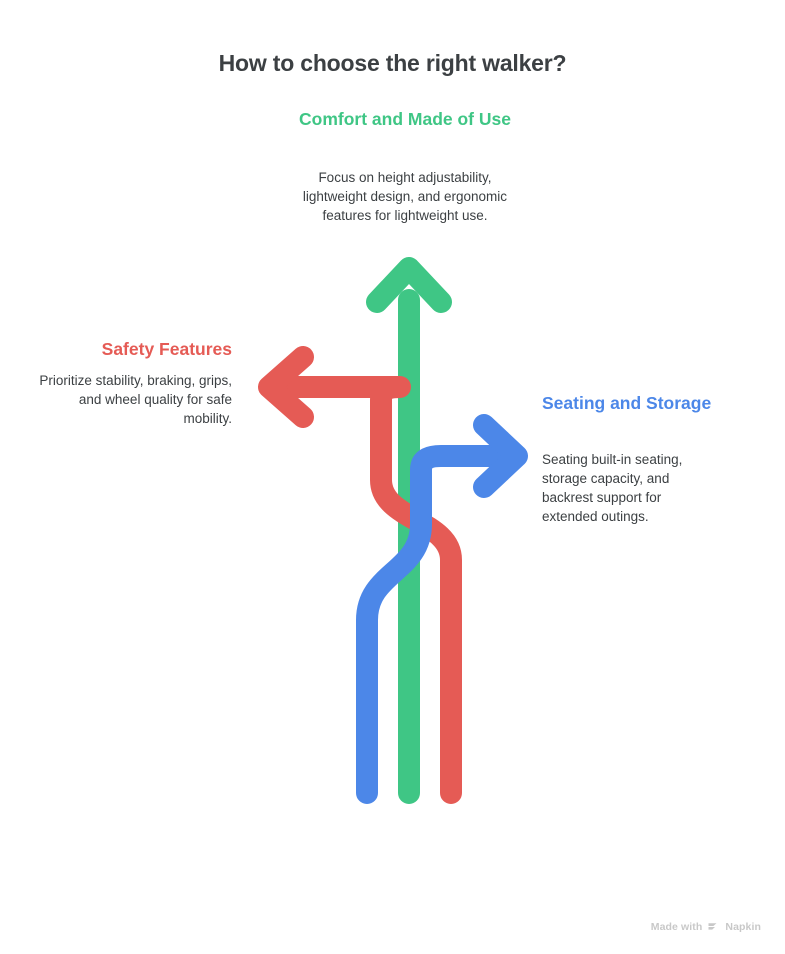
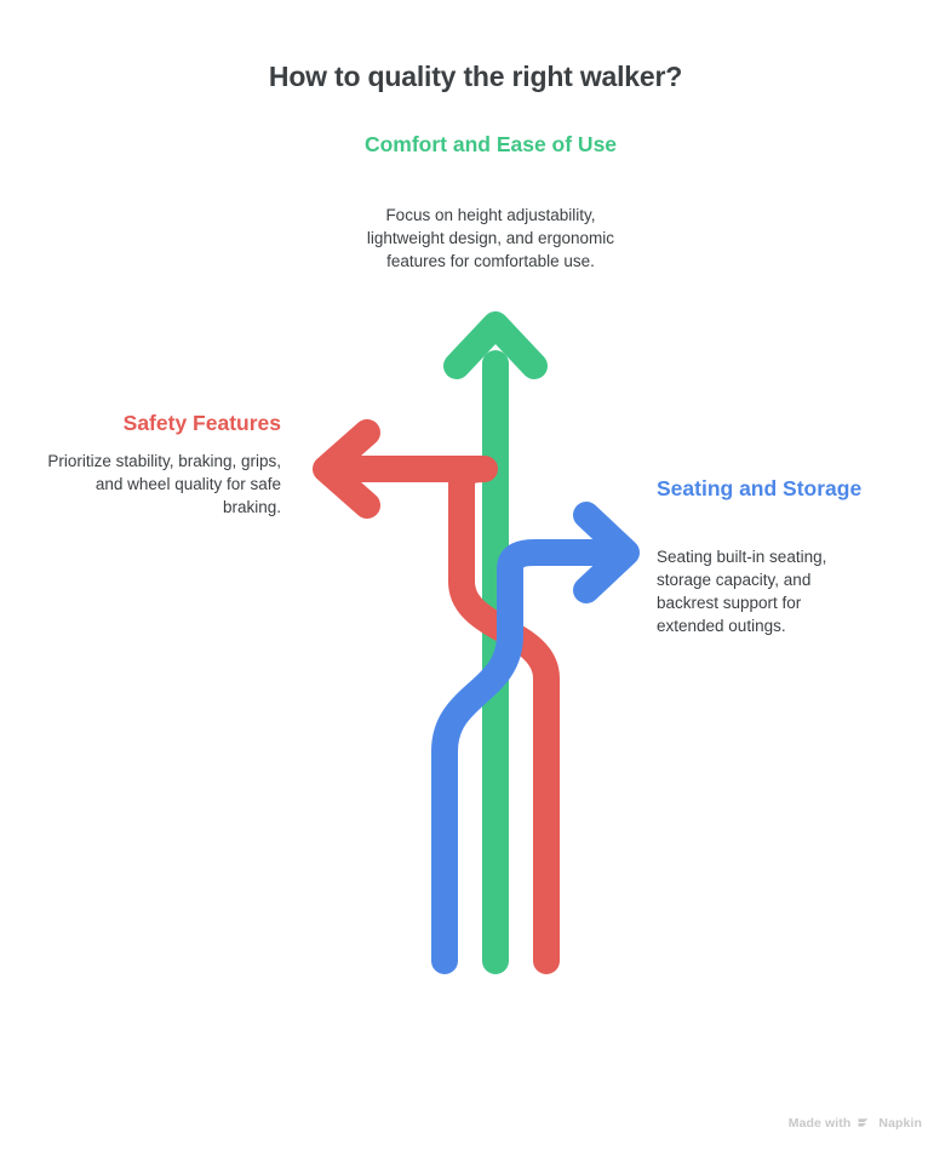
- How to choose the right walker?
+ How to quality the right walker?
- Comfort and Made of Use
+ Comfort and Ease of Use
- Focus on height adjustability, lightweight design, and ergonomic features for lightweight use.
+ Focus on height adjustability, lightweight design, and ergonomic features for comfortable use.
  Safety Features
- Prioritize stability, braking, grips, and wheel quality for safe mobility.
+ Prioritize stability, braking, grips, and wheel quality for safe braking.
  Seating and Storage
  Seating built-in seating, storage capacity, and backrest support for extended outings.
  Made with
  Napkin
